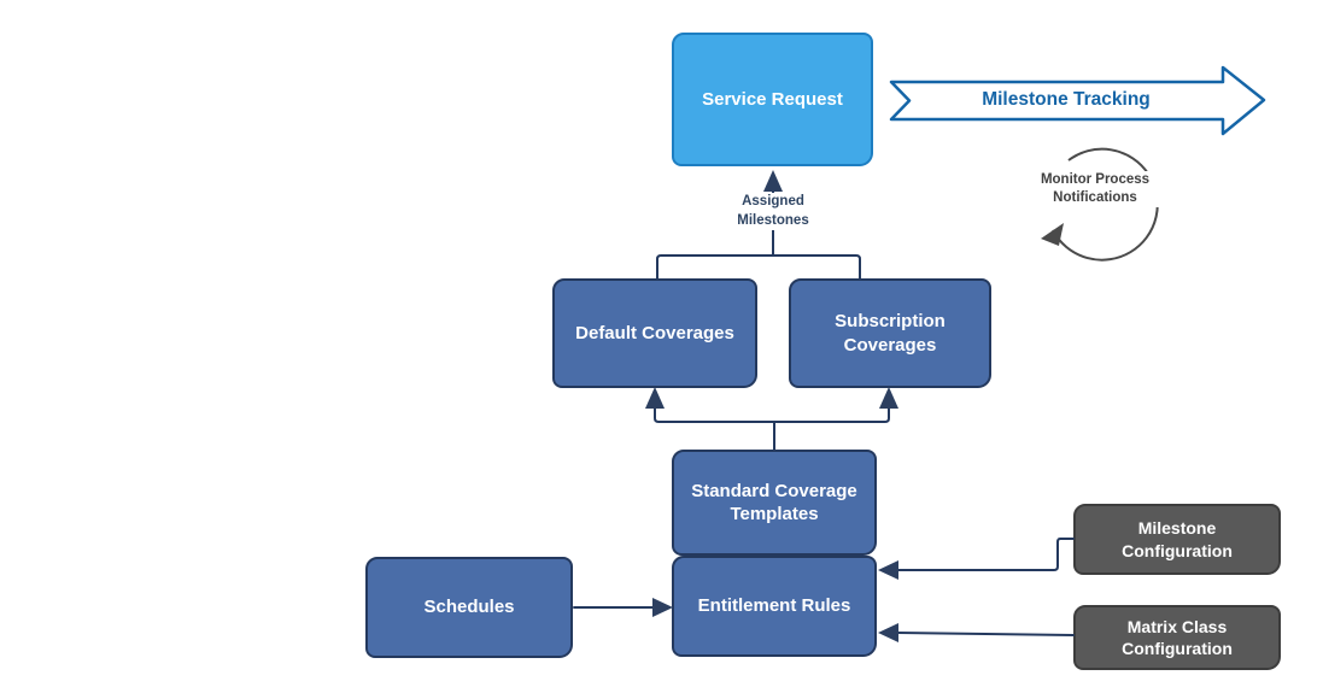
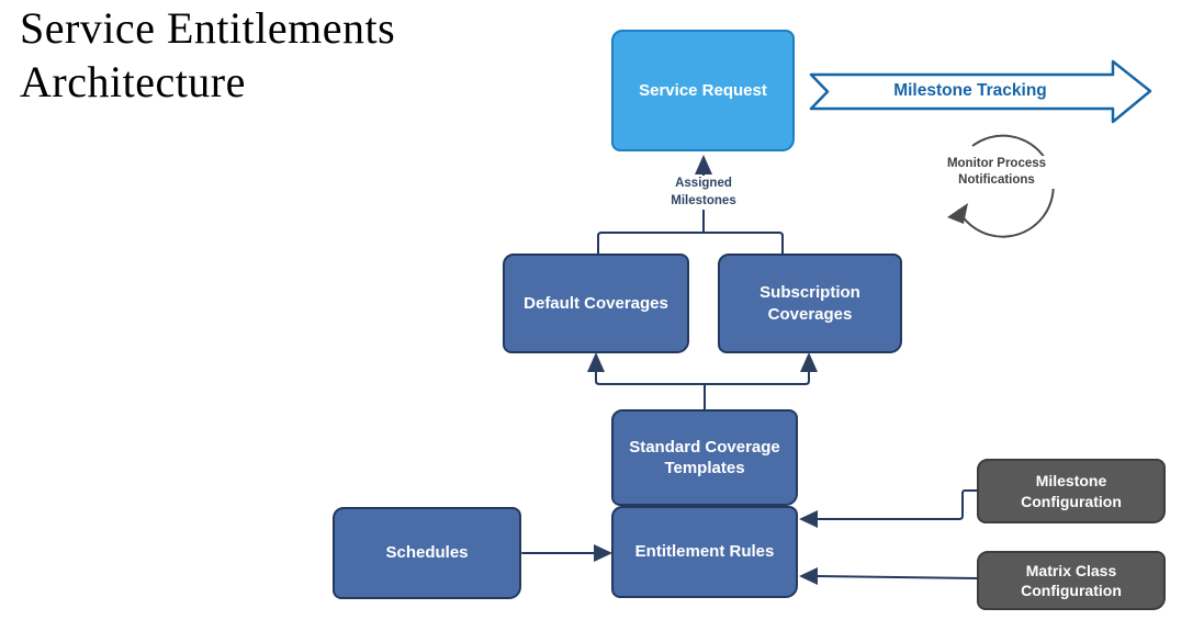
+ Service Entitlements Architecture
  Service Request
  Default Coverages
  Subscription Coverages
  Standard Coverage Templates
  Entitlement Rules
  Schedules
  Milestone Configuration
  Matrix Class Configuration
  Milestone Tracking
  Assigned
  Milestones
  Monitor Process
  Notifications
